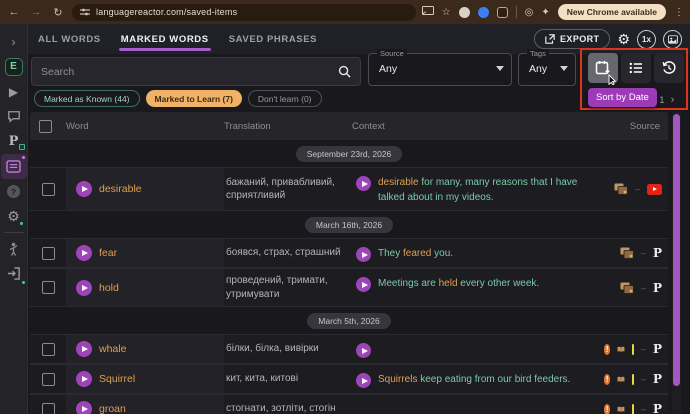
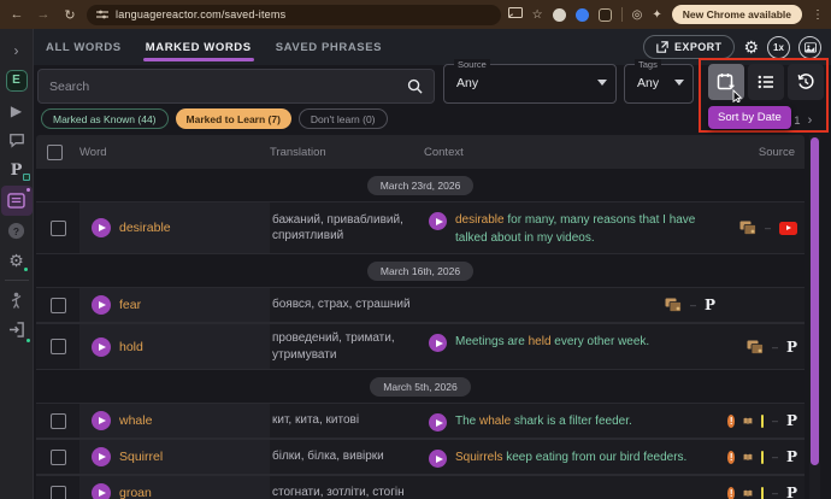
  ←
  →
  ↻
  languagereactor.com/saved-items
  ☆
  ◎
  ✦
  New Chrome available
  ⋮
  ›
  E
  ▶
  P
  ?
  ⚙
  ALL WORDS
  MARKED WORDS
  SAVED PHRASES
  EXPORT
  ⚙
  1x
  Search
  Source
  Any
  Tags
  Any
  Sort by Date
  ›
  Marked as Known (44)
  Marked to Learn (7)
  Don't learn (0)
  Word
  Translation
  Context
  Source
- September 23rd, 2026
+ March 23rd, 2026
  desirable
  бажаний, привабливий, сприятливий
  desirable for many, many reasons that I have talked about in my videos.
  –
  March 16th, 2026
  fear
  боявся, страх, страшний
- They feared you.
  –
  P
  hold
  проведений, тримати, утримувати
  Meetings are held every other week.
  –
  P
  March 5th, 2026
  whale
- білки, білка, вивірки
+ кит, кита, китові
+ The whale shark is a filter feeder.
  !
  –
  P
  Squirrel
- кит, кита, китові
+ білки, білка, вивірки
  Squirrels keep eating from our bird feeders.
  !
  –
  P
  groan
  стогнати, зотліти, стогін
  !
  –
  P
